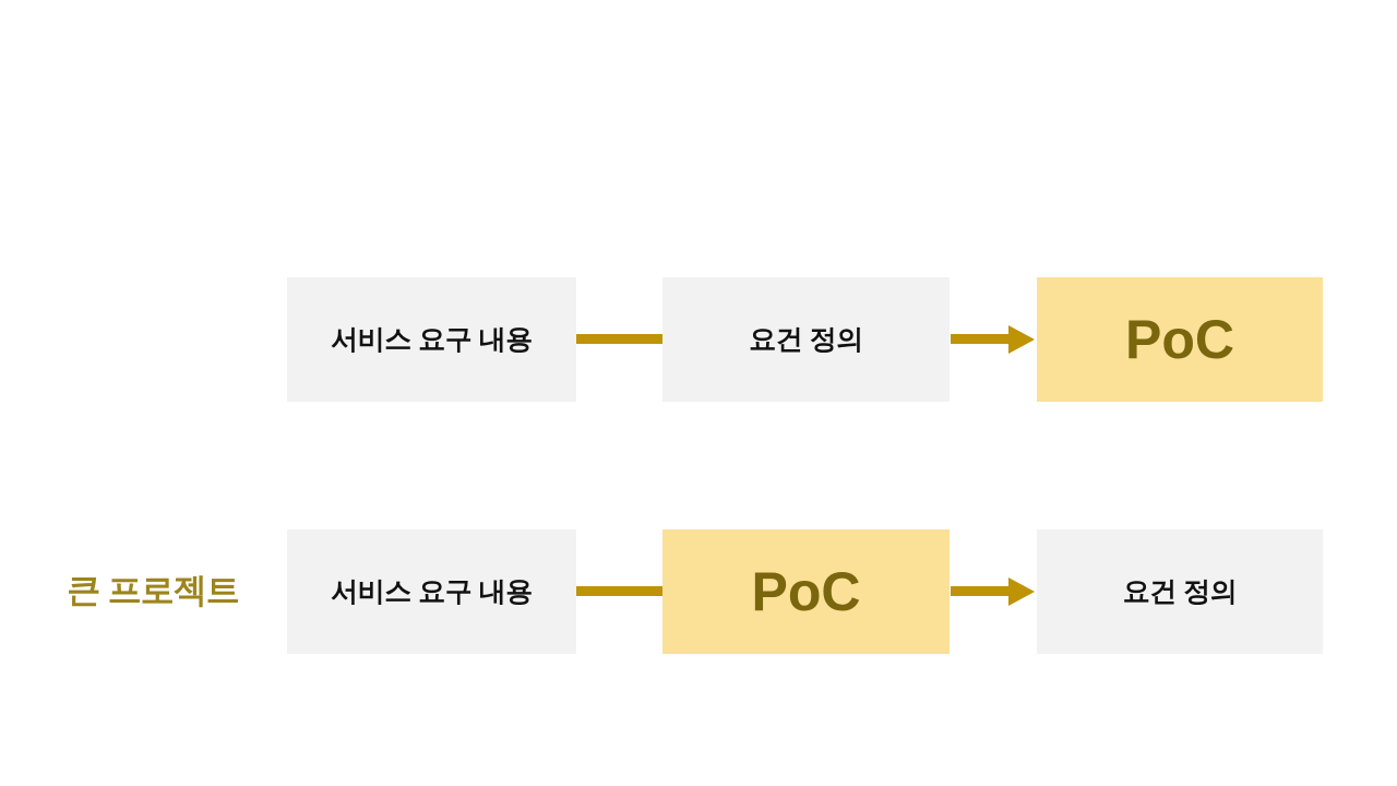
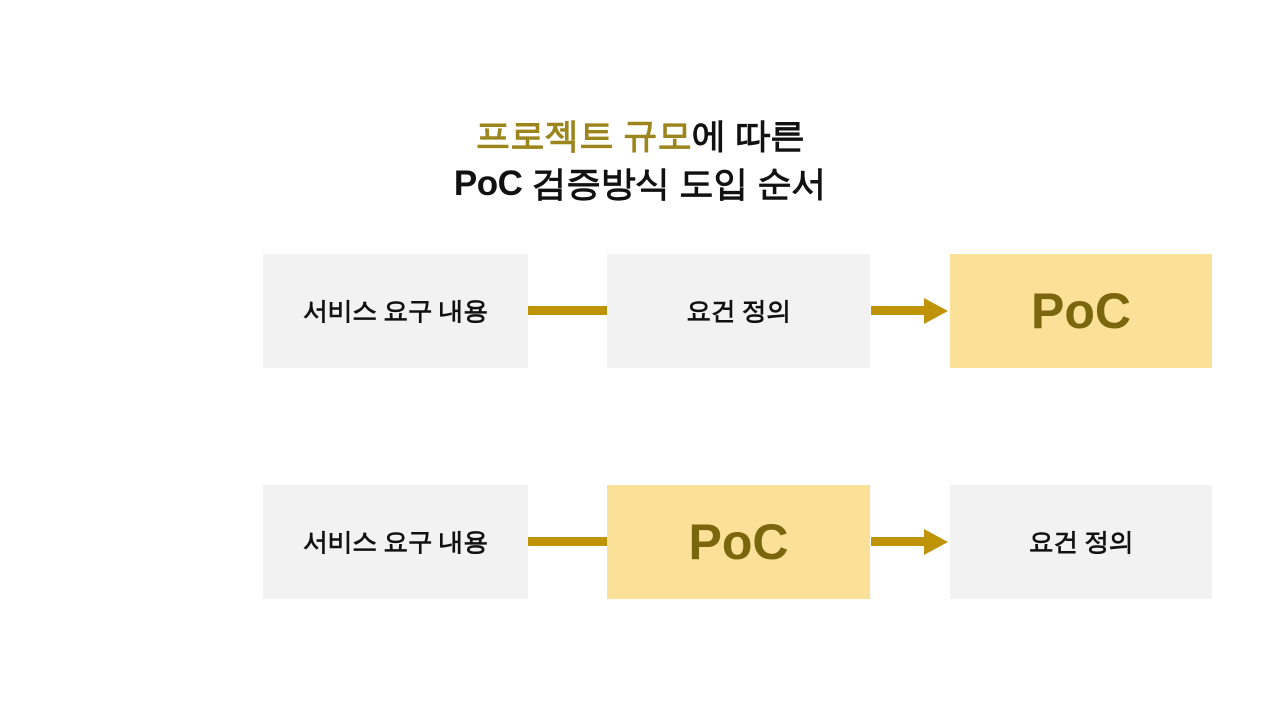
+ 프로젝트 규모에 따른
+ PoC 검증방식 도입 순서
  서비스 요구 내용
  요건 정의
  PoC
- 큰 프로젝트
  서비스 요구 내용
  PoC
  요건 정의
